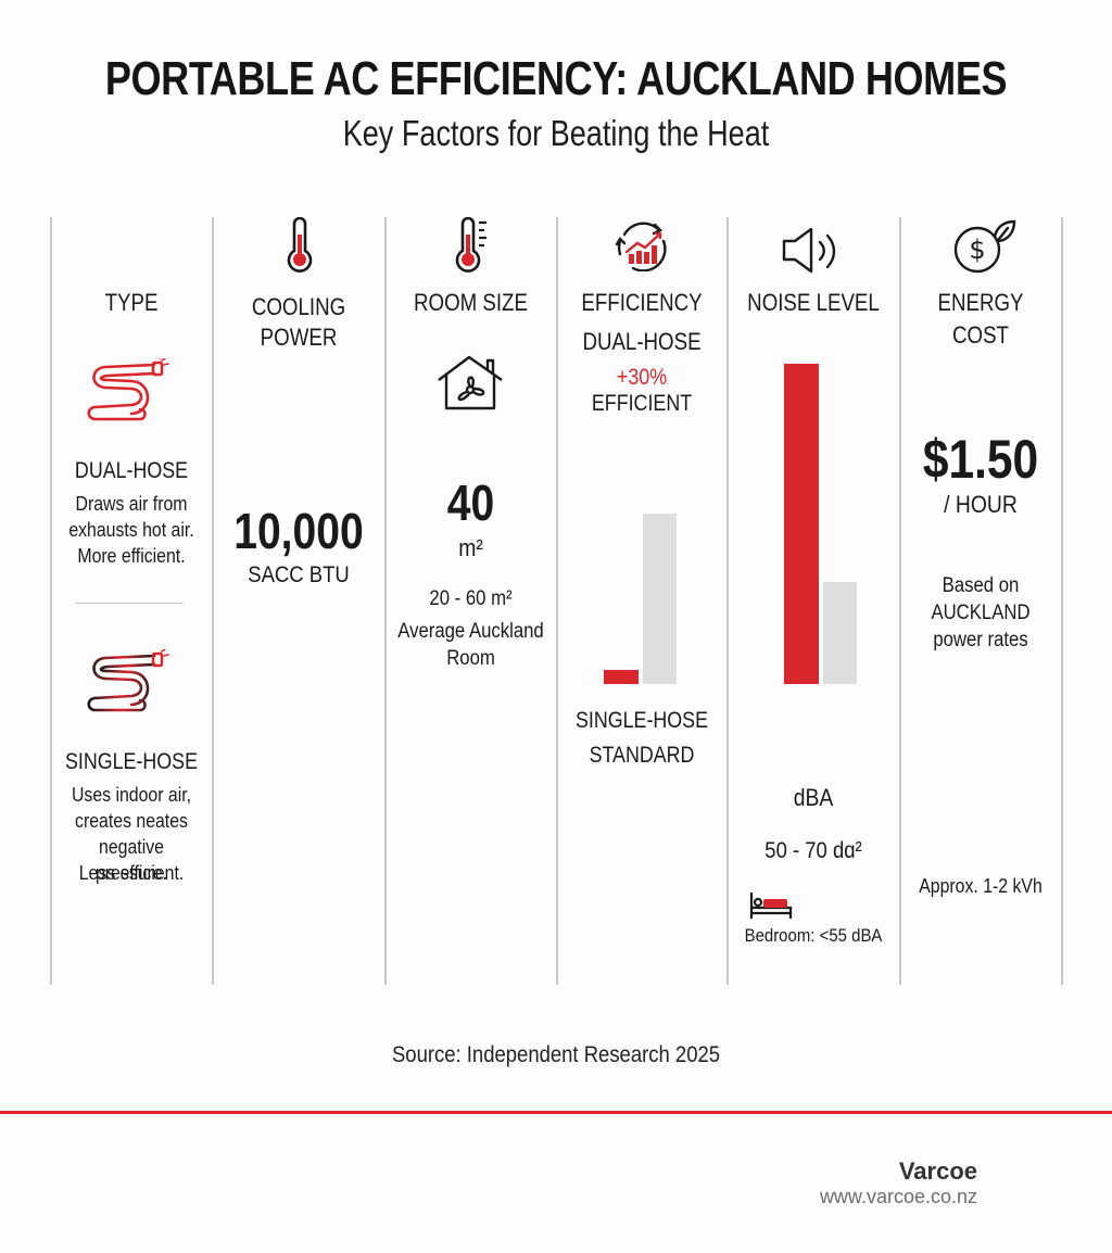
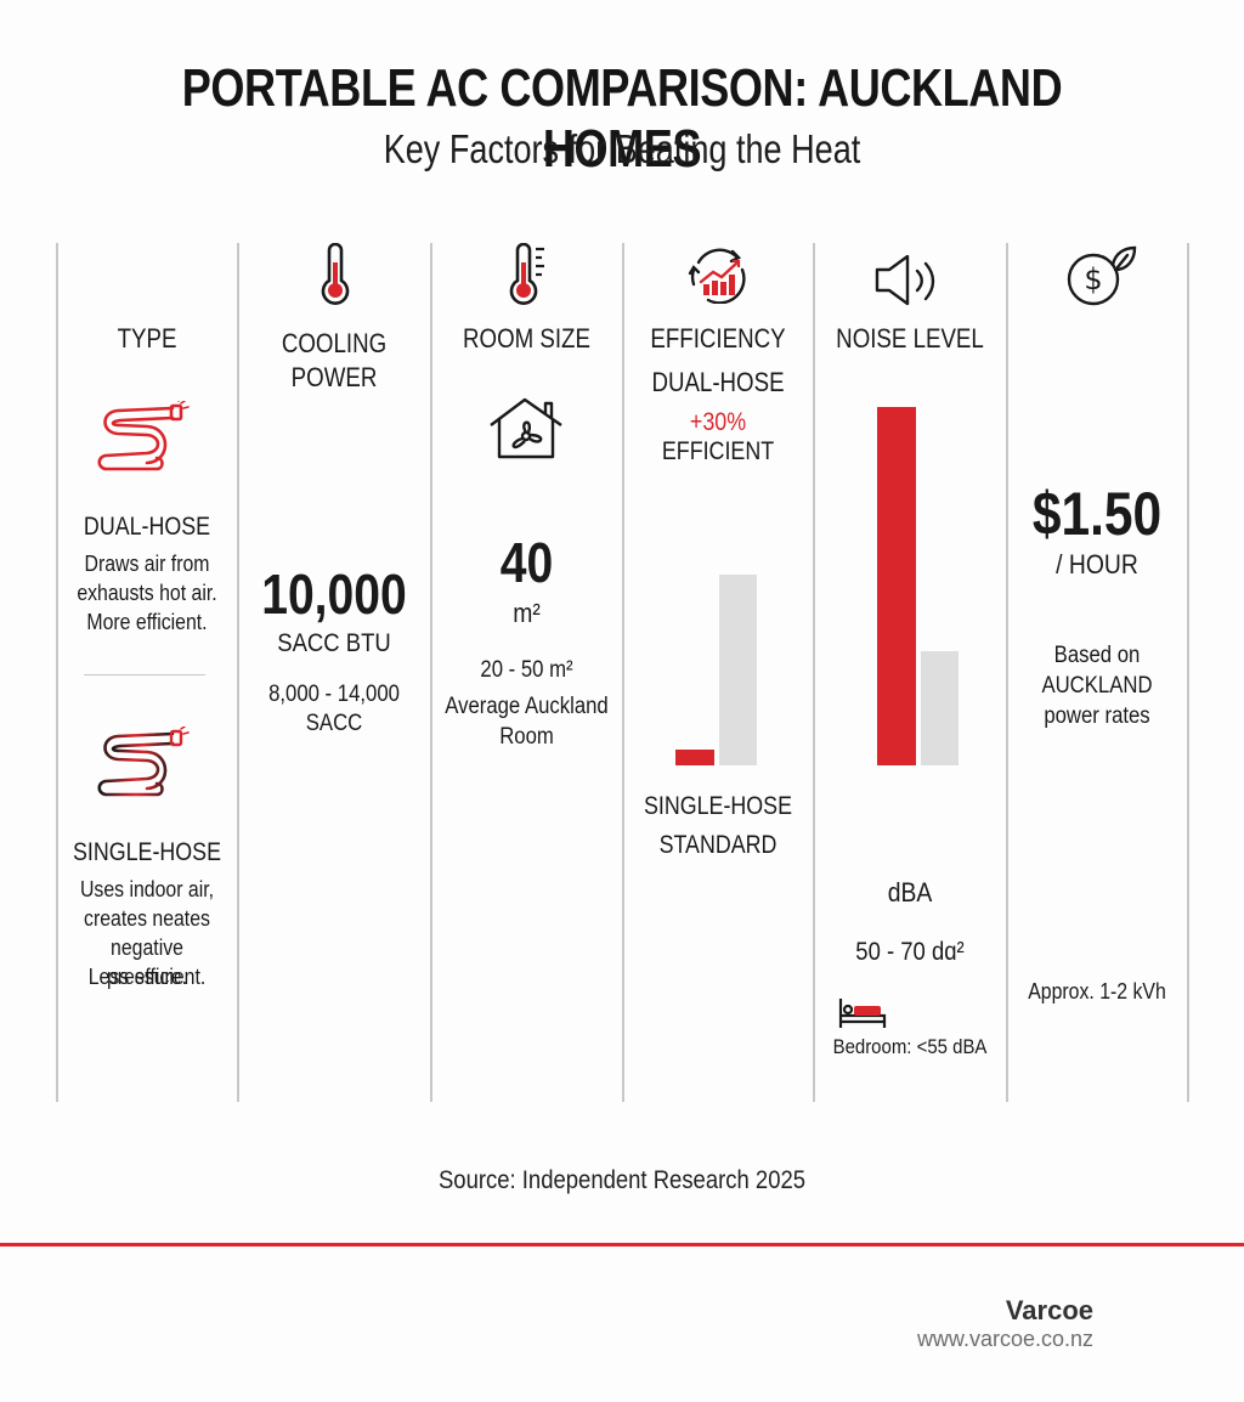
- PORTABLE AC EFFICIENCY: AUCKLAND HOMES
+ PORTABLE AC COMPARISON: AUCKLAND HOMES
  Key Factors for Beating the Heat
  TYPE
  DUAL-HOSE
  Draws air from
  exhausts hot air.
  More efficient.
  SINGLE-HOSE
  Uses indoor air,
  creates neates
  negative pressure.
  Less efficient.
  COOLING
  POWER
  10,000
  SACC BTU
+ 8,000 - 14,000 SACC
  ROOM SIZE
  40
  m²
- 20 - 60 m²
+ 20 - 50 m²
  Average Auckland
  Room
  EFFICIENCY
  DUAL-HOSE
  +30% EFFICIENT
  SINGLE-HOSE
  STANDARD
  NOISE LEVEL
  dBA
  50 - 70 dɑ²
  Bedroom: <55 dBA
  $
- ENERGY COST
  $1.50
  / HOUR
  Based on
  AUCKLAND
  power rates
  Approx. 1-2 kVh
  Source: Independent Research 2025
  Varcoe
  www.varcoe.co.nz
